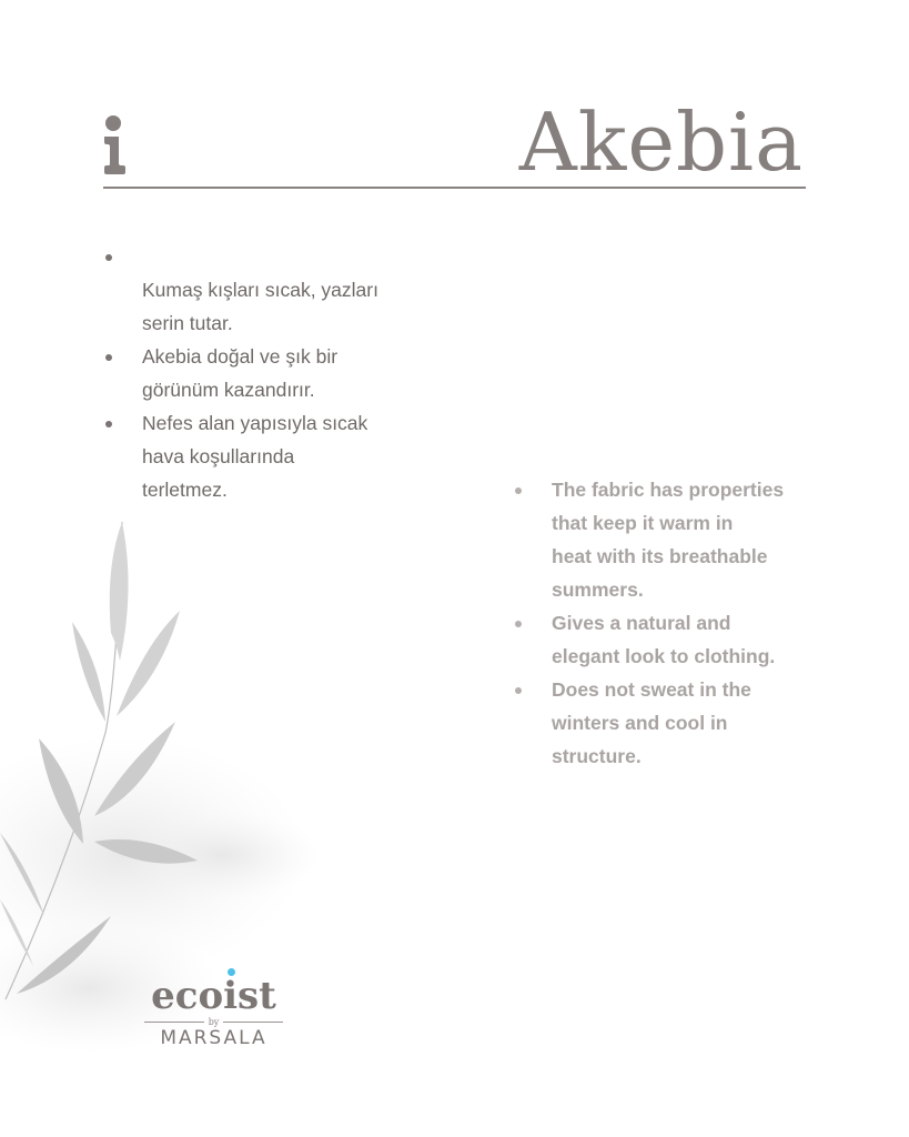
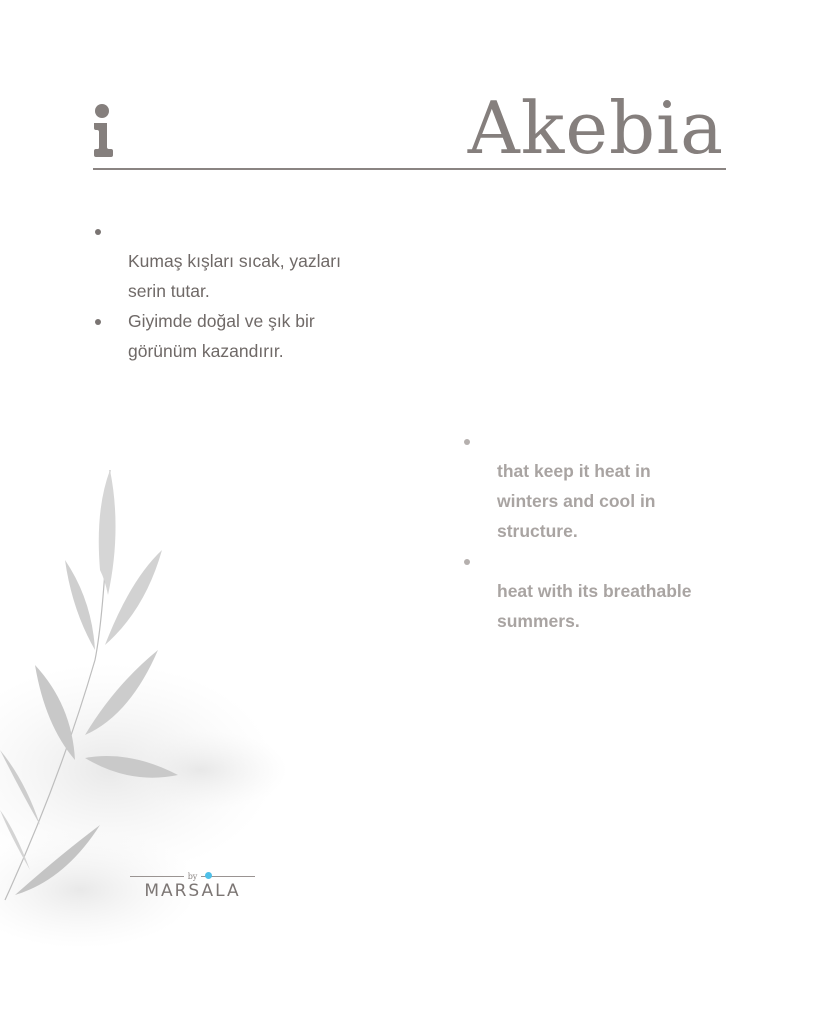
  Akebia
  Kumaş kışları sıcak, yazları
  serin tutar.
- Akebia doğal ve şık bir
+ Giyimde doğal ve şık bir
  görünüm kazandırır.
- Nefes alan yapısıyla sıcak
- hava koşullarında
- terletmez.
- The fabric has properties
- that keep it warm in
+ that keep it heat in
- heat with its breathable
+ winters and cool in
- summers.
+ structure.
- Gives a natural and
- elegant look to clothing.
- Does not sweat in the
- winters and cool in
+ heat with its breathable
- structure.
+ summers.
- ecoist
  by
  MARSALA
